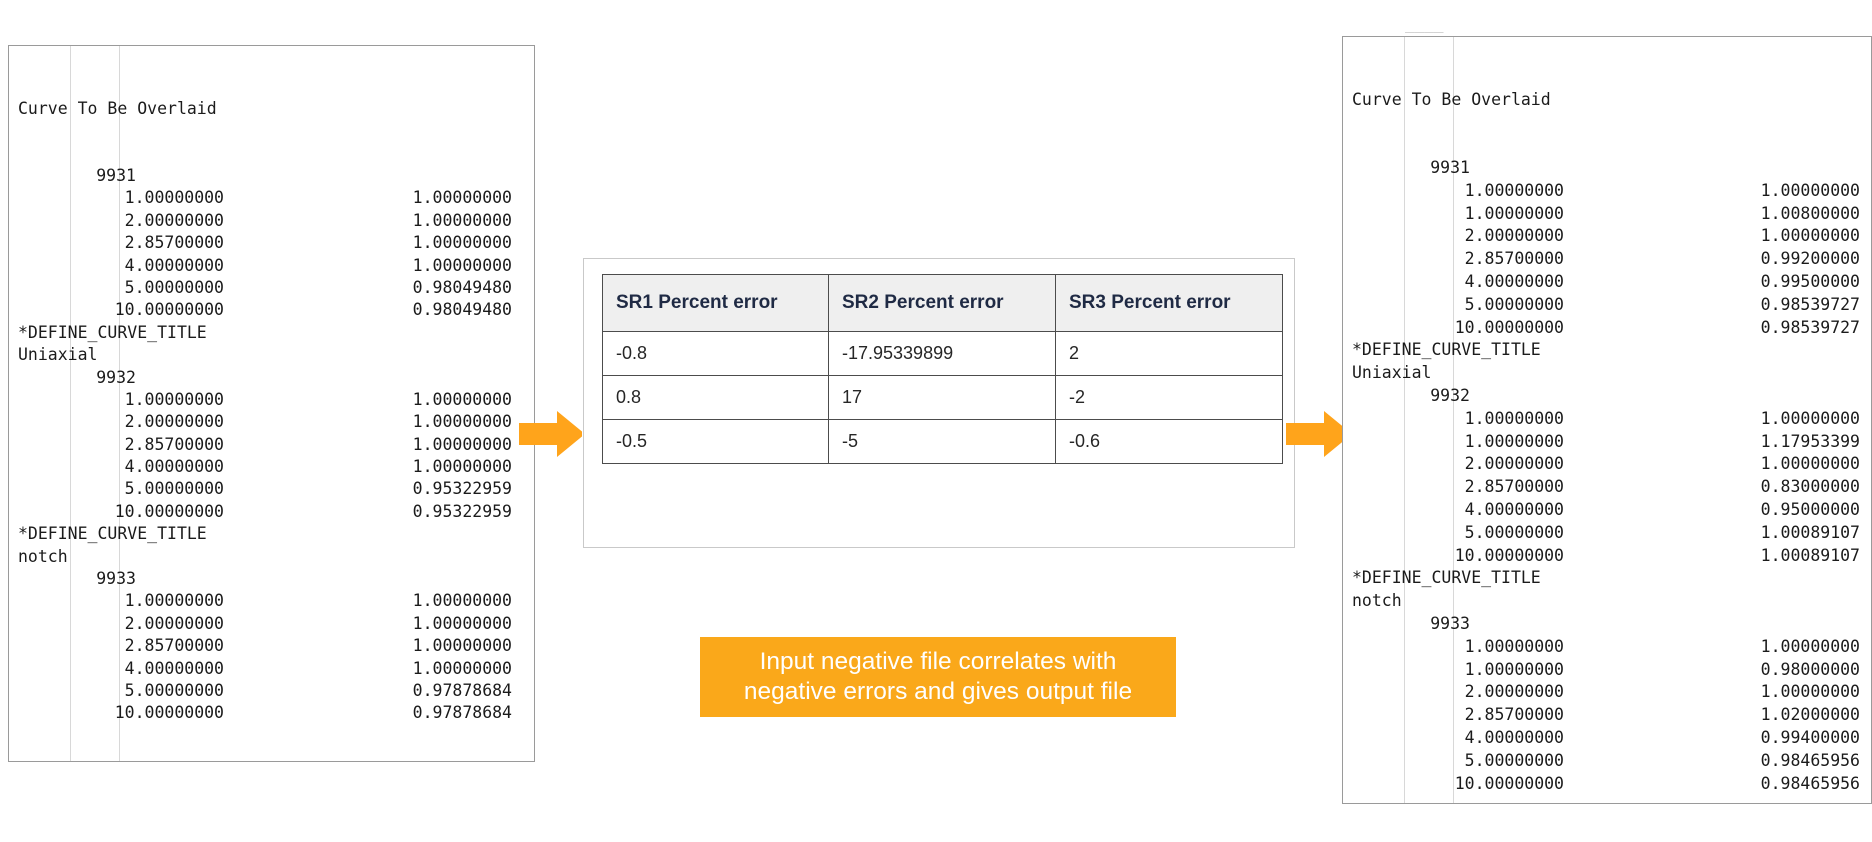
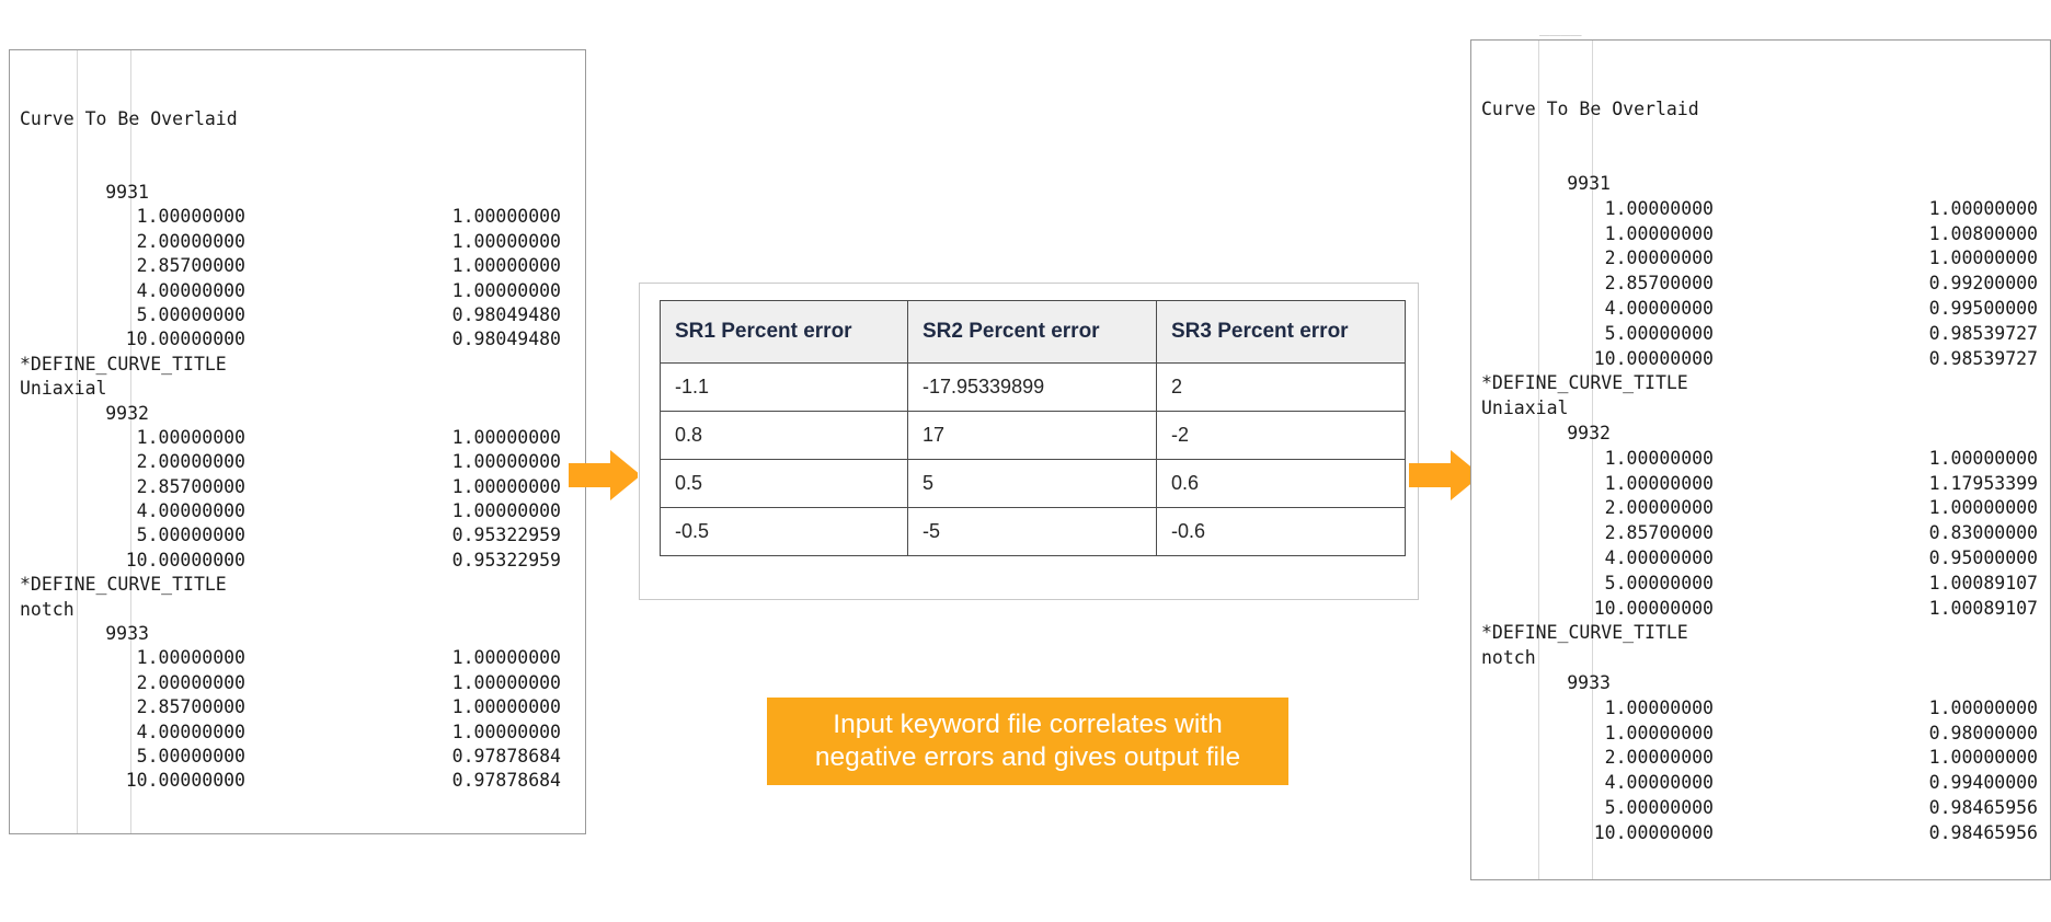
  Curve To Be Overlaid
  9931
  1.00000000 1.00000000
  2.00000000 1.00000000
  2.85700000 1.00000000
  4.00000000 1.00000000
  5.00000000 0.98049480
  10.00000000 0.98049480
  *DEFINE_CURVE_TITLE
  Uniaxial
  9932
  1.00000000 1.00000000
  2.00000000 1.00000000
  2.85700000 1.00000000
  4.00000000 1.00000000
  5.00000000 0.95322959
  10.00000000 0.95322959
  *DEFINE_CURVE_TITLE
  notch
  9933
  1.00000000 1.00000000
  2.00000000 1.00000000
  2.85700000 1.00000000
  4.00000000 1.00000000
  5.00000000 0.97878684
  10.00000000 0.97878684
  SR1 Percent error	SR2 Percent error	SR3 Percent error
- -0.8	-17.95339899	2
+ -1.1	-17.95339899	2
  0.8	17	-2
+ 0.5	5	0.6
  -0.5	-5	-0.6
- Input negative file correlates with
+ Input keyword file correlates with
  negative errors and gives output file
  ____
  Curve To Be Overlaid
  9931
  1.00000000 1.00000000
  1.00000000 1.00800000
  2.00000000 1.00000000
  2.85700000 0.99200000
  4.00000000 0.99500000
  5.00000000 0.98539727
  10.00000000 0.98539727
  *DEFINE_CURVE_TITLE
  Uniaxial
  9932
  1.00000000 1.00000000
  1.00000000 1.17953399
  2.00000000 1.00000000
  2.85700000 0.83000000
  4.00000000 0.95000000
  5.00000000 1.00089107
  10.00000000 1.00089107
  *DEFINE_CURVE_TITLE
  notch
  9933
  1.00000000 1.00000000
  1.00000000 0.98000000
  2.00000000 1.00000000
- 2.85700000 1.02000000
  4.00000000 0.99400000
  5.00000000 0.98465956
  10.00000000 0.98465956
